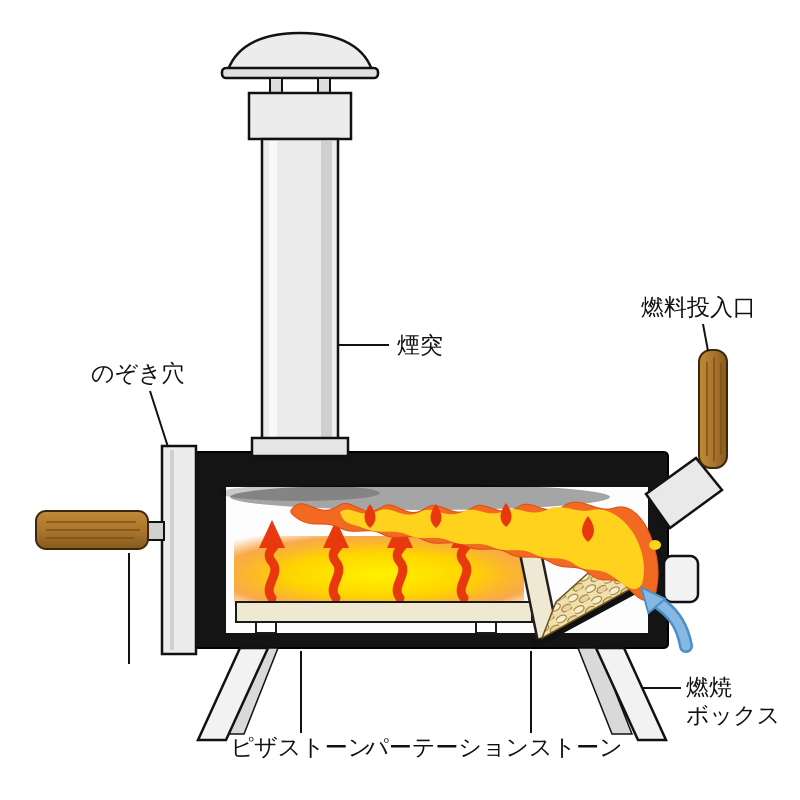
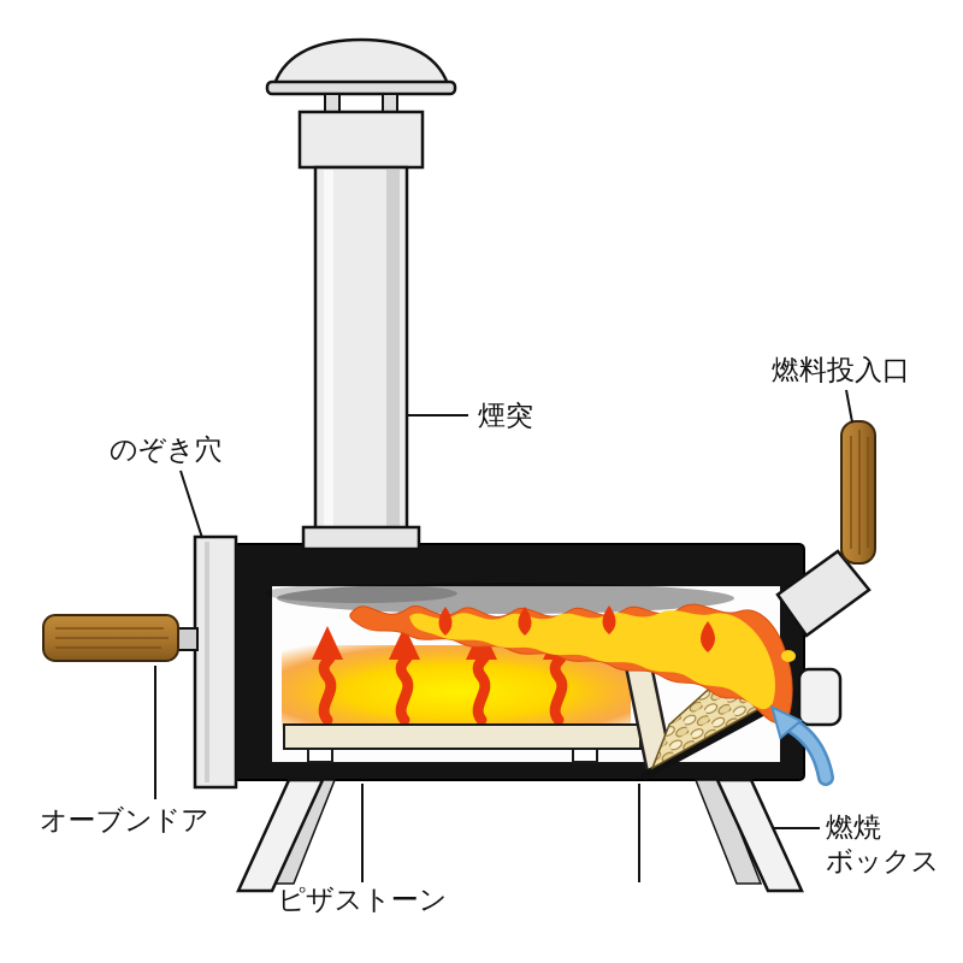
  煙突
  燃料投入口
  のぞき穴
+ オーブンドア
  ピザストーン
- パーテーションストーン
  燃焼
  ボックス
